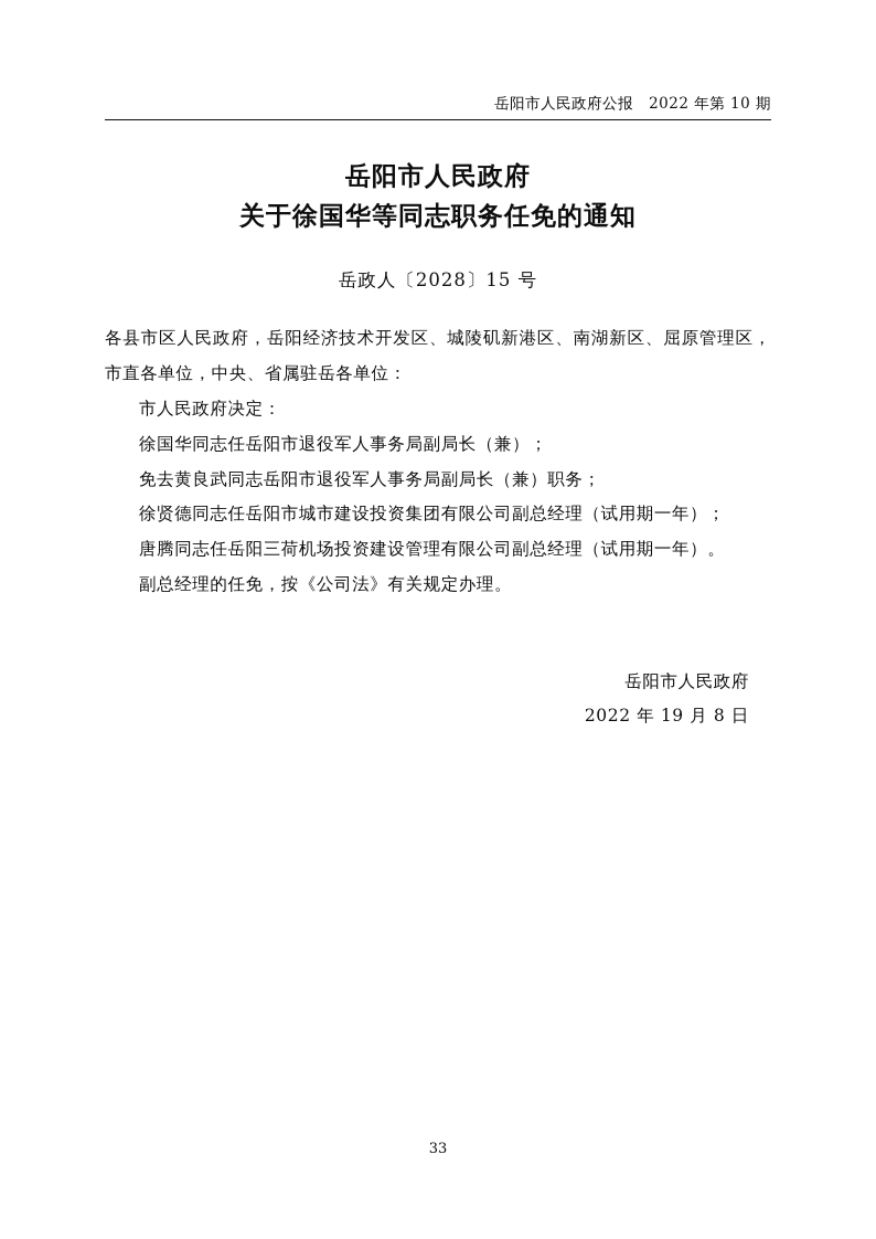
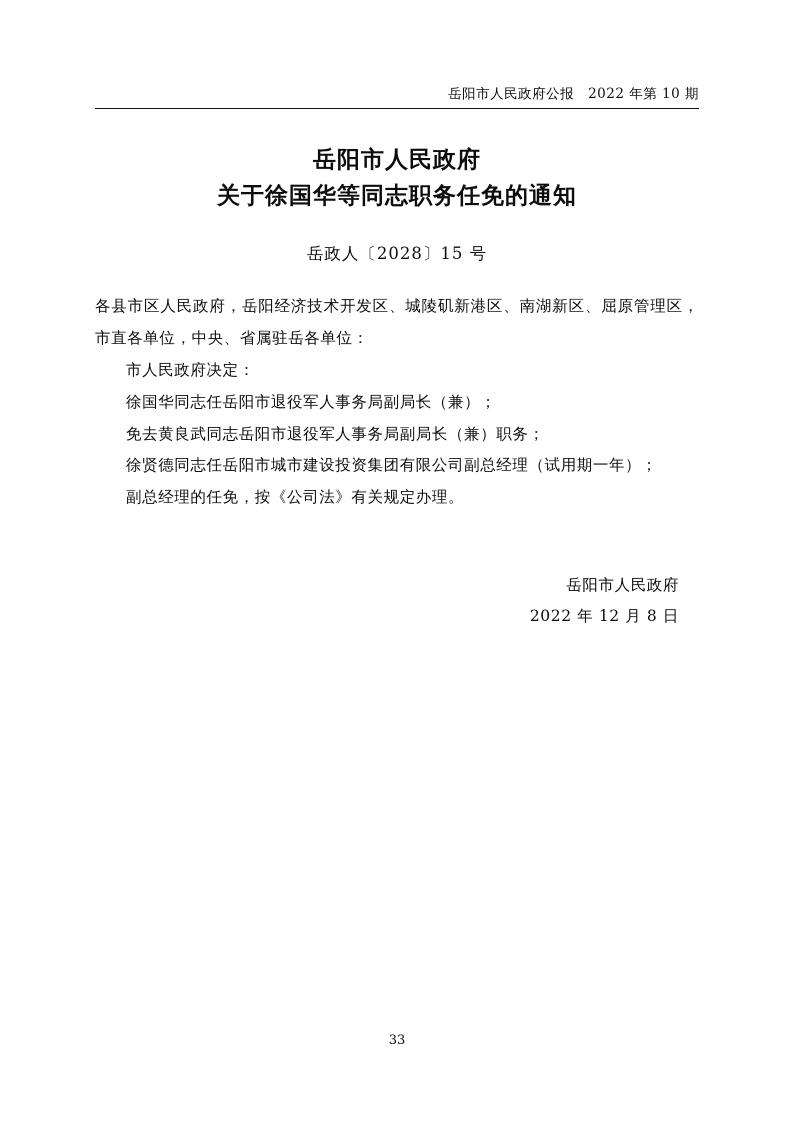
  岳阳市人民政府公报 2022 年第 10 期
  岳阳市人民政府
  关于徐国华等同志职务任免的通知
  岳政人〔2028〕15 号
  各县市区人民政府，岳阳经济技术开发区、城陵矶新港区、南湖新区、屈原管理区，市直各单位，中央、省属驻岳各单位：
  市人民政府决定：
  徐国华同志任岳阳市退役军人事务局副局长（兼）；
  免去黄良武同志岳阳市退役军人事务局副局长（兼）职务；
  徐贤德同志任岳阳市城市建设投资集团有限公司副总经理（试用期一年）；
- 唐腾同志任岳阳三荷机场投资建设管理有限公司副总经理（试用期一年）。
  副总经理的任免，按《公司法》有关规定办理。
  岳阳市人民政府
- 2022 年 19 月 8 日
+ 2022 年 12 月 8 日
  33
